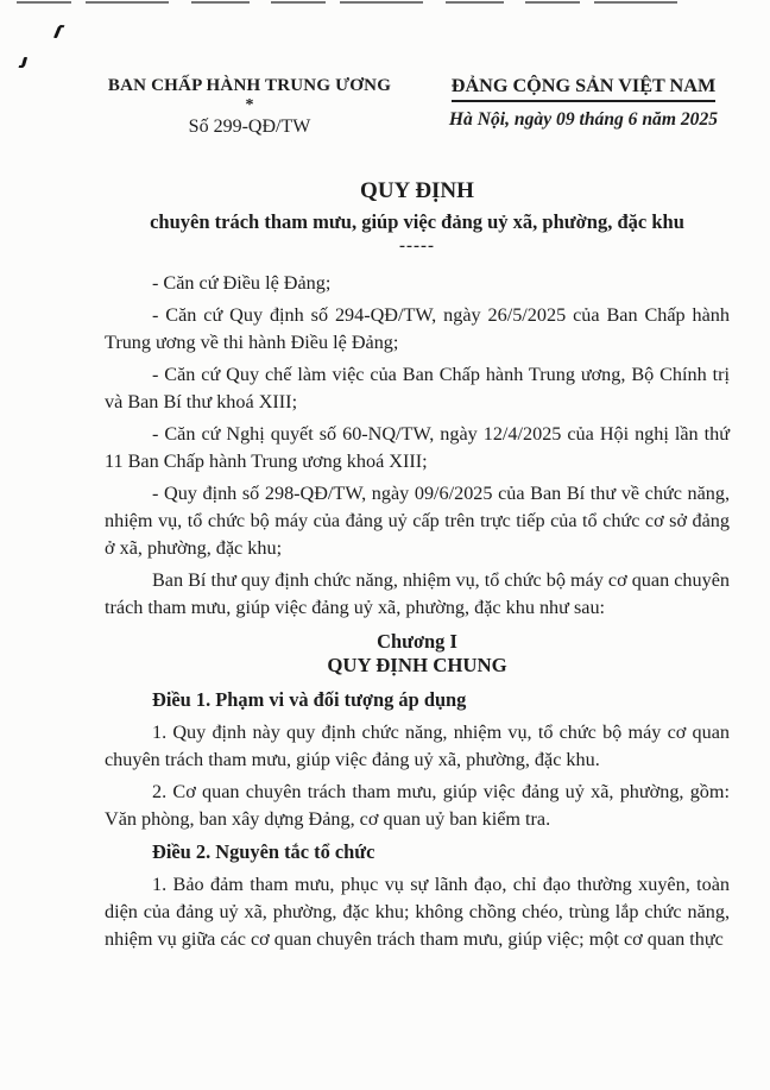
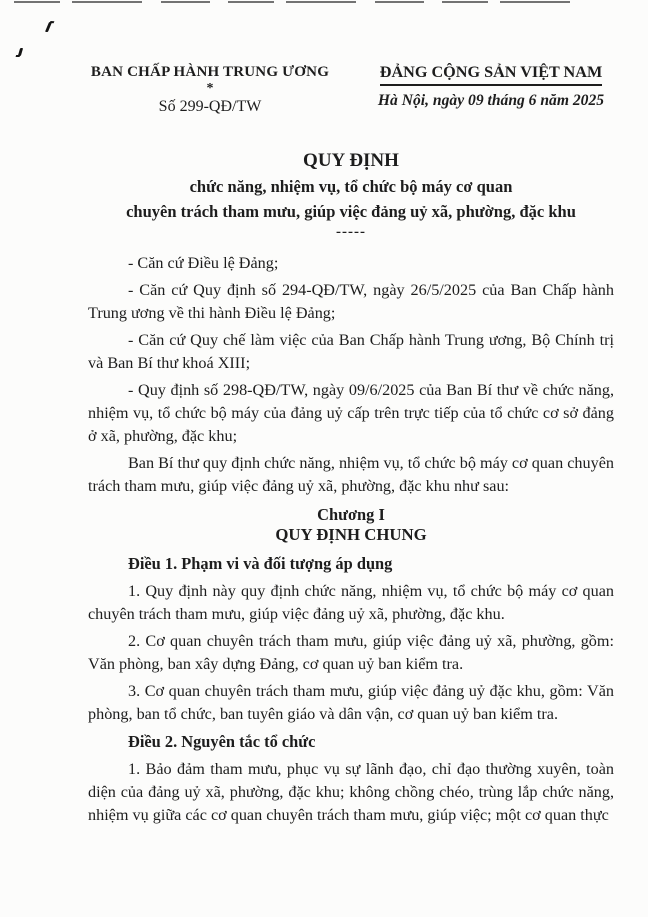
  BAN CHẤP HÀNH TRUNG ƯƠNG
  *
  Số 299-QĐ/TW
  ĐẢNG CỘNG SẢN VIỆT NAM
  Hà Nội, ngày 09 tháng 6 năm 2025
  QUY ĐỊNH
+ chức năng, nhiệm vụ, tổ chức bộ máy cơ quan
  chuyên trách tham mưu, giúp việc đảng uỷ xã, phường, đặc khu
  -----
  - Căn cứ Điều lệ Đảng;
  - Căn cứ Quy định số 294-QĐ/TW, ngày 26/5/2025 của Ban Chấp hành Trung ương về thi hành Điều lệ Đảng;
  - Căn cứ Quy chế làm việc của Ban Chấp hành Trung ương, Bộ Chính trị và Ban Bí thư khoá XIII;
- - Căn cứ Nghị quyết số 60-NQ/TW, ngày 12/4/2025 của Hội nghị lần thứ 11 Ban Chấp hành Trung ương khoá XIII;
  - Quy định số 298-QĐ/TW, ngày 09/6/2025 của Ban Bí thư về chức năng, nhiệm vụ, tổ chức bộ máy của đảng uỷ cấp trên trực tiếp của tổ chức cơ sở đảng ở xã, phường, đặc khu;
  Ban Bí thư quy định chức năng, nhiệm vụ, tổ chức bộ máy cơ quan chuyên trách tham mưu, giúp việc đảng uỷ xã, phường, đặc khu như sau:
  Chương I
  QUY ĐỊNH CHUNG
  Điều 1. Phạm vi và đối tượng áp dụng
  1. Quy định này quy định chức năng, nhiệm vụ, tổ chức bộ máy cơ quan chuyên trách tham mưu, giúp việc đảng uỷ xã, phường, đặc khu.
  2. Cơ quan chuyên trách tham mưu, giúp việc đảng uỷ xã, phường, gồm: Văn phòng, ban xây dựng Đảng, cơ quan uỷ ban kiểm tra.
+ 3. Cơ quan chuyên trách tham mưu, giúp việc đảng uỷ đặc khu, gồm: Văn phòng, ban tổ chức, ban tuyên giáo và dân vận, cơ quan uỷ ban kiểm tra.
  Điều 2. Nguyên tắc tổ chức
  1. Bảo đảm tham mưu, phục vụ sự lãnh đạo, chỉ đạo thường xuyên, toàn diện của đảng uỷ xã, phường, đặc khu; không chồng chéo, trùng lắp chức năng, nhiệm vụ giữa các cơ quan chuyên trách tham mưu, giúp việc; một cơ quan thực
